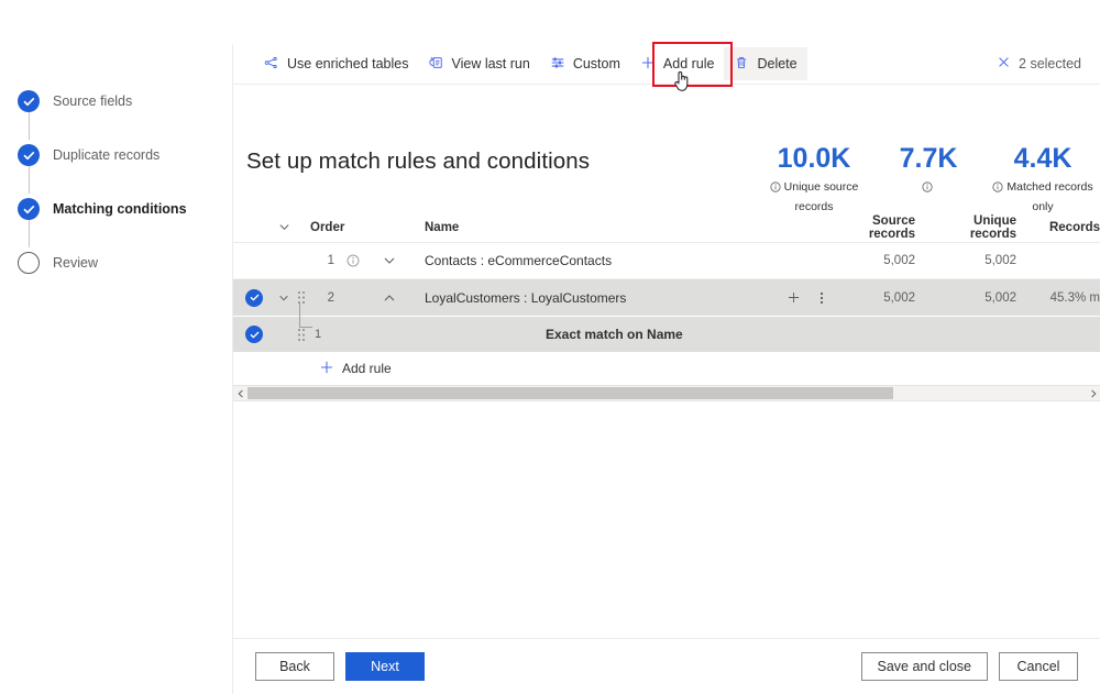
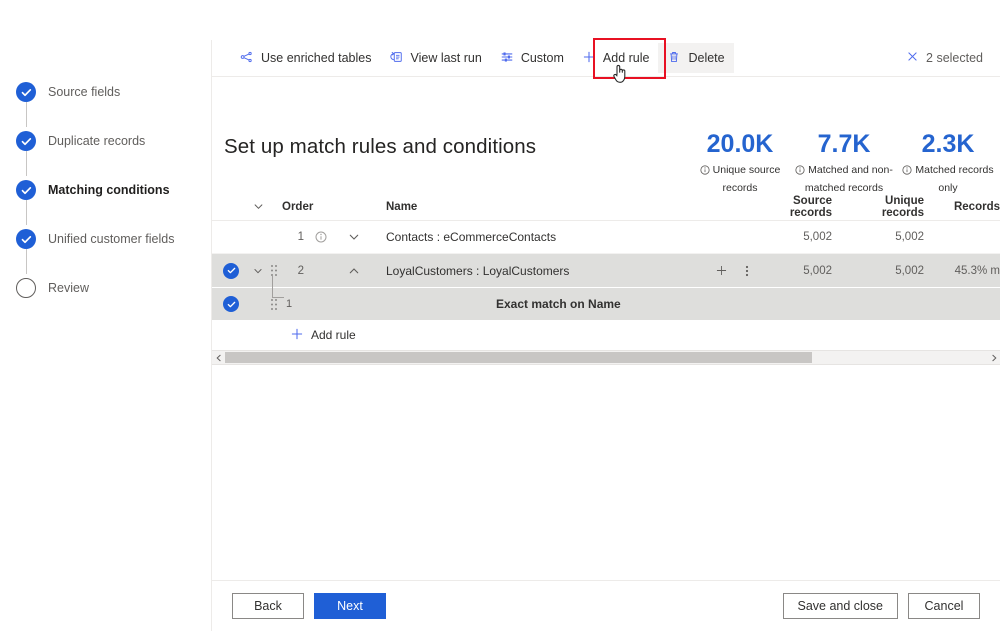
  Source fields
  Duplicate records
  Matching conditions
+ Unified customer fields
  Review
  Use enriched tables
  View last run
  Custom
  Add rule
  Delete
  2 selected
  Set up match rules and conditions
- 10.0K
+ 20.0K
  Unique source records
  7.7K
+ Matched and non-matched records
- 4.4K
+ 2.3K
  Matched records only
  Order
  Name
  Source records
  Unique records
  Records
  1
  Contacts : eCommerceContacts
  5,002
  5,002
  2
  LoyalCustomers : LoyalCustomers
  5,002
  5,002
  45.3% m
  1
  Exact match on Name
  Add rule
  Back
  Next
  Save and close
  Cancel
